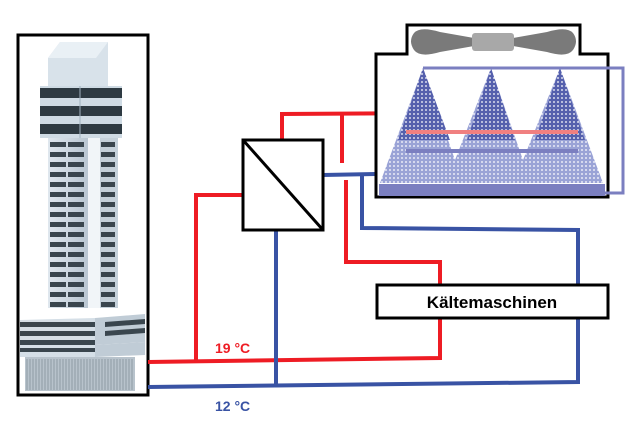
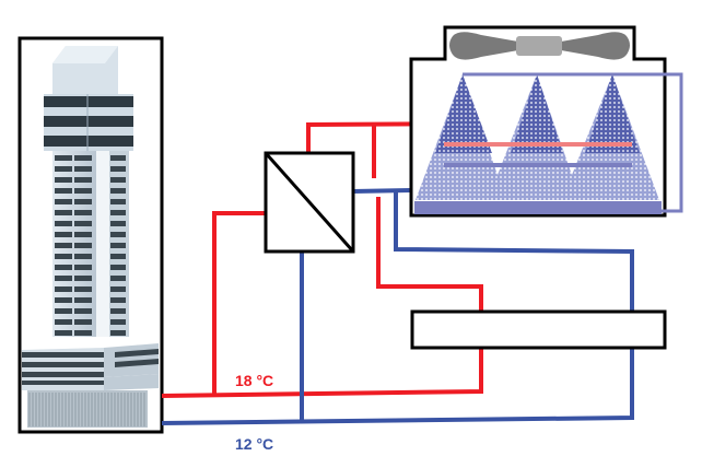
- Kältemaschinen
- 19 °C
+ 18 °C
  12 °C
